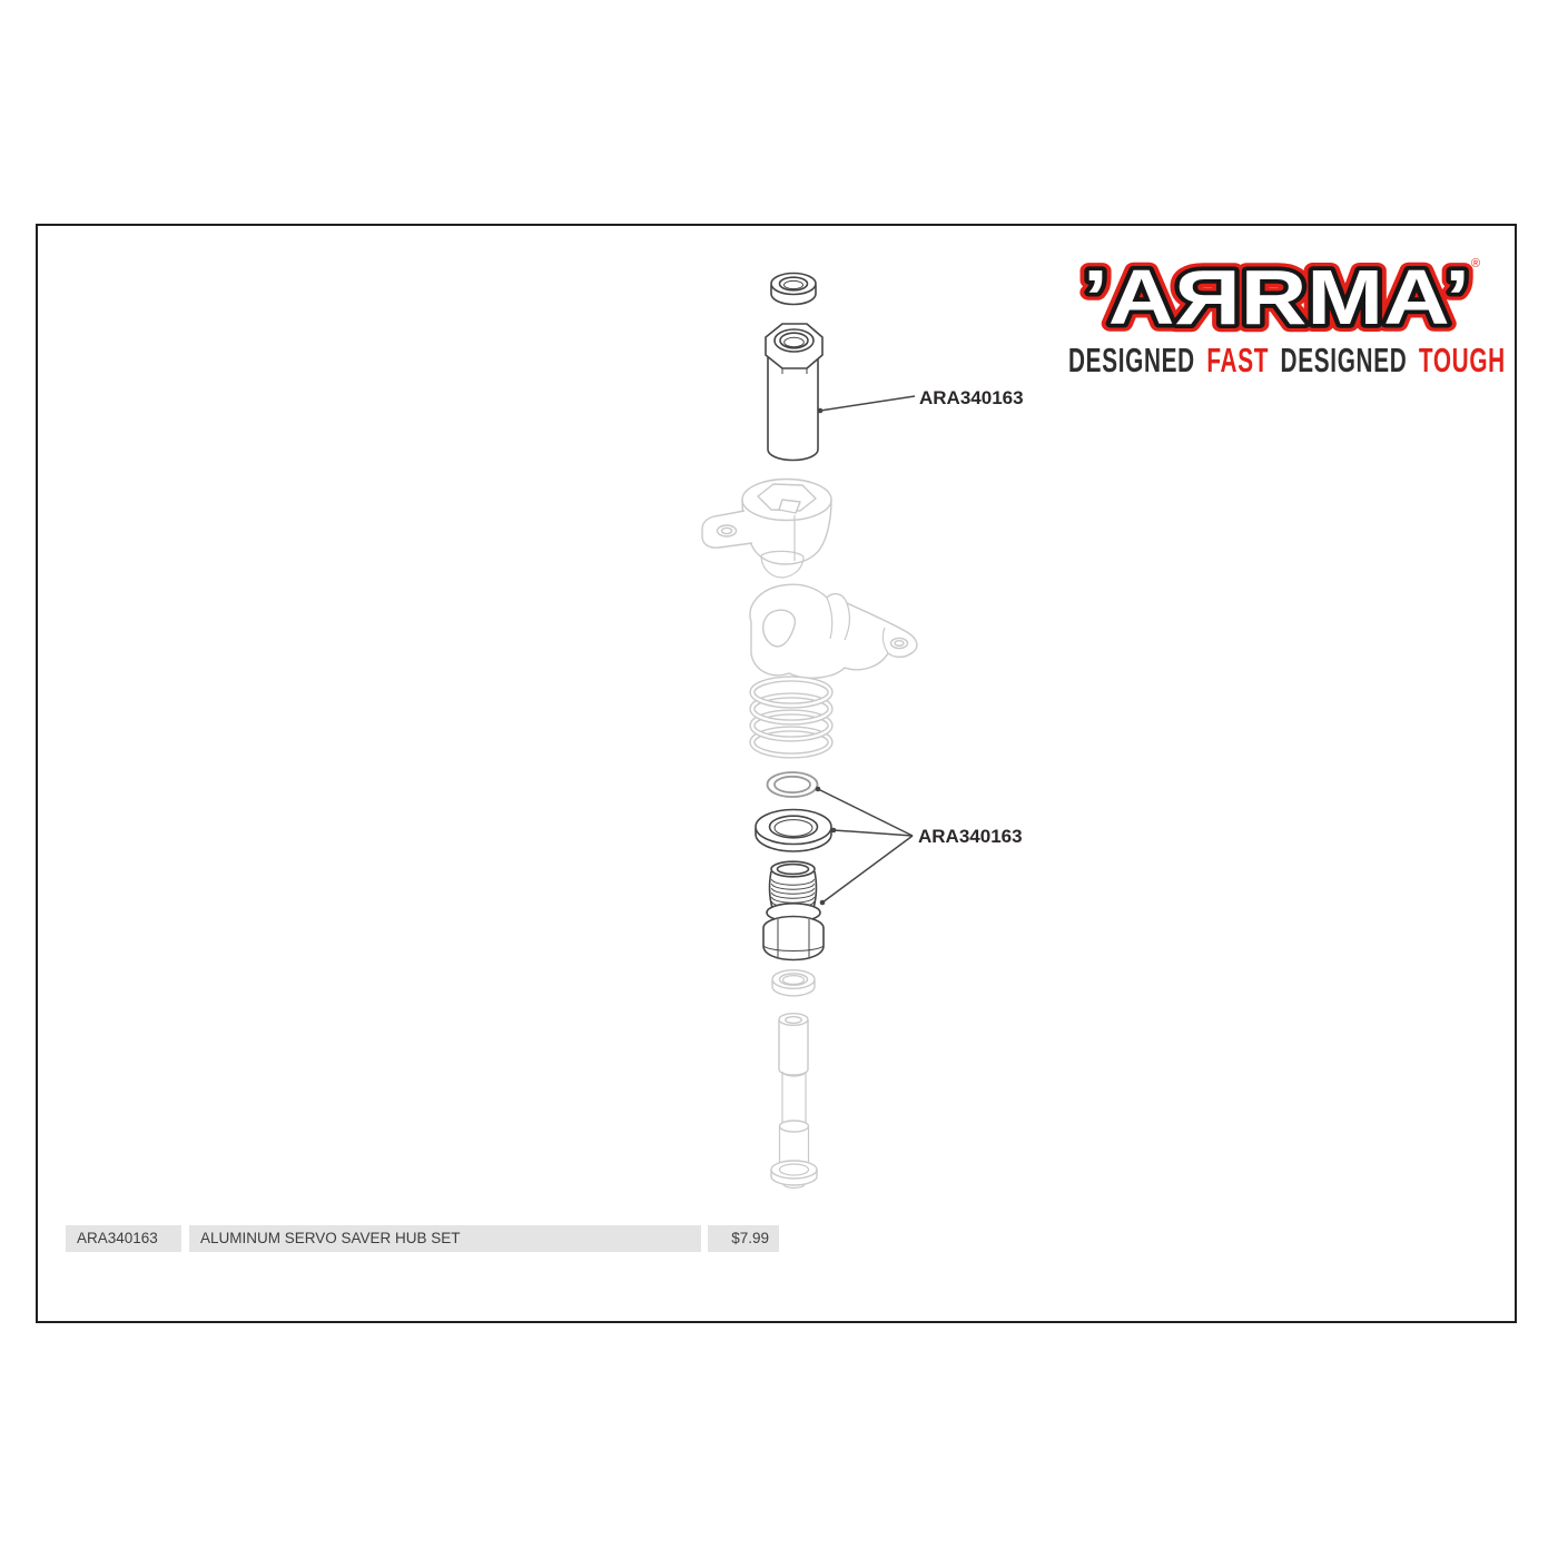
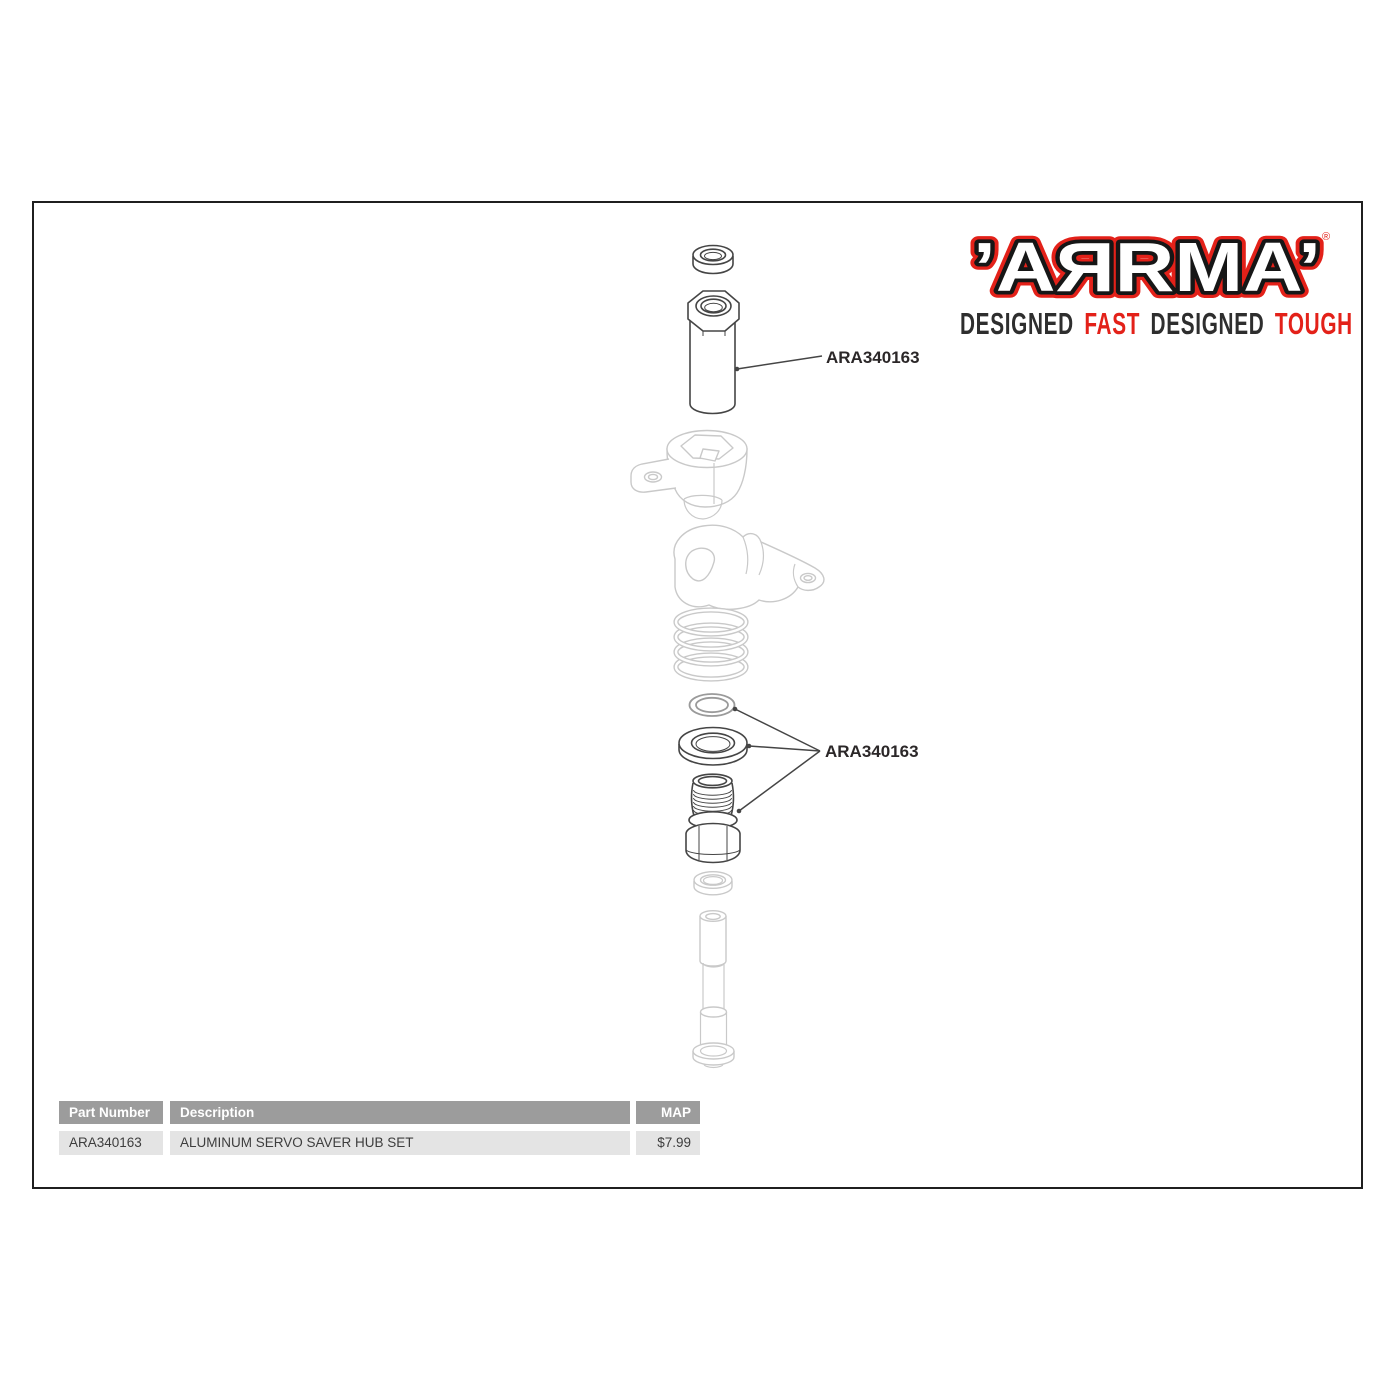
  ’AЯRMA’
  ®
  DESIGNED FAST DESIGNED TOUGH
  ARA340163
  ARA340163
+ Part Number
+ Description
+ MAP
  ARA340163
  ALUMINUM SERVO SAVER HUB SET
  $7.99
